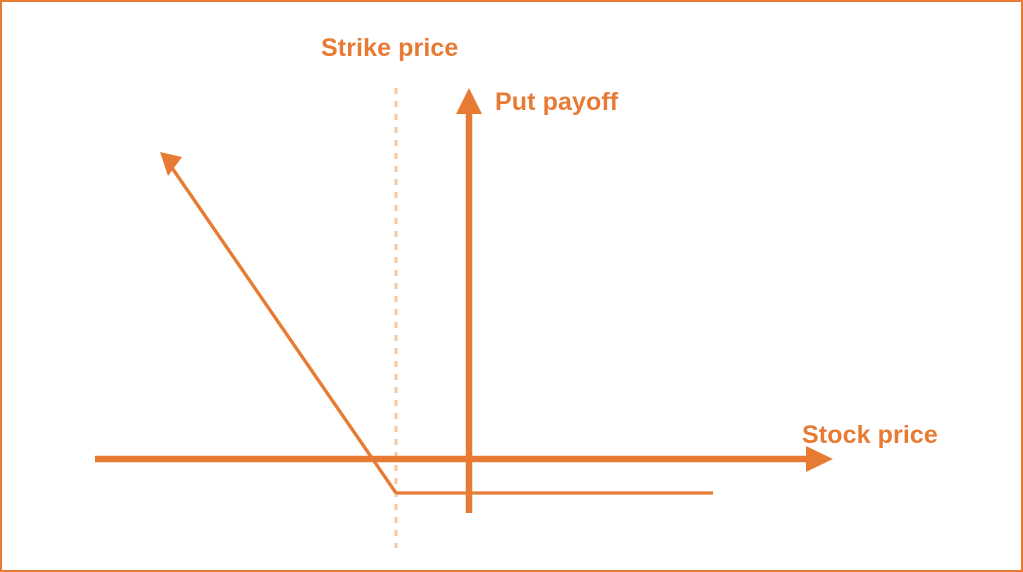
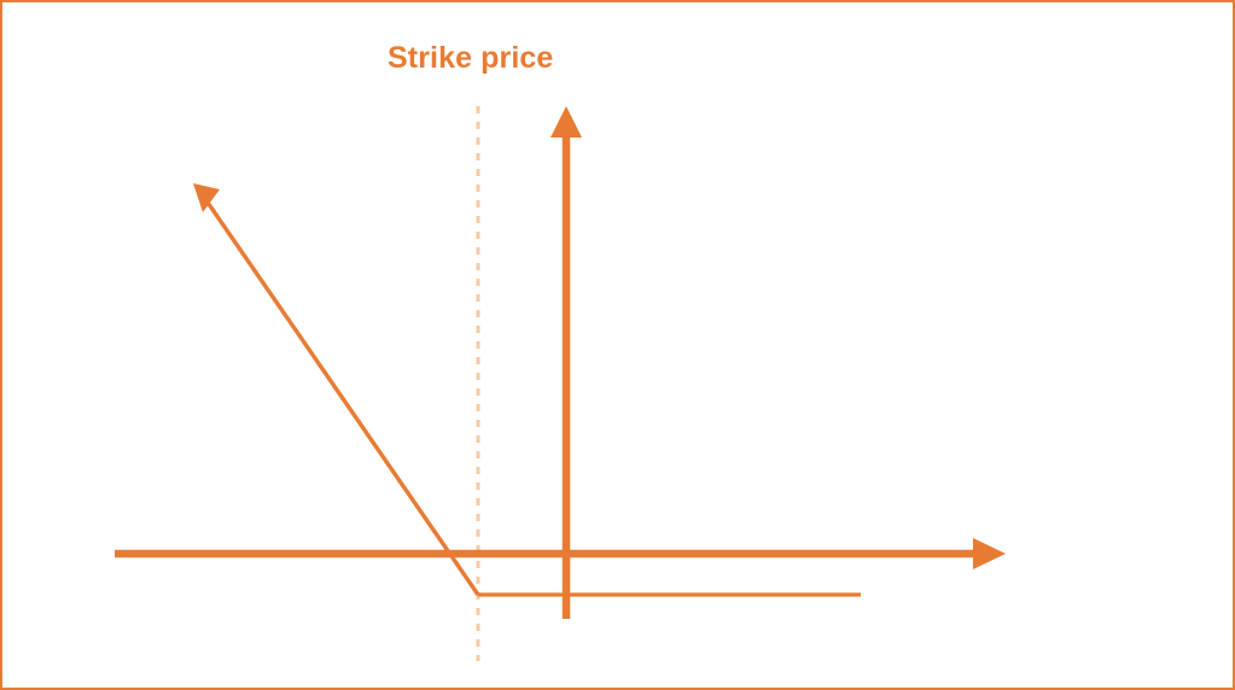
  Strike price
- Put payoff
- Stock price
